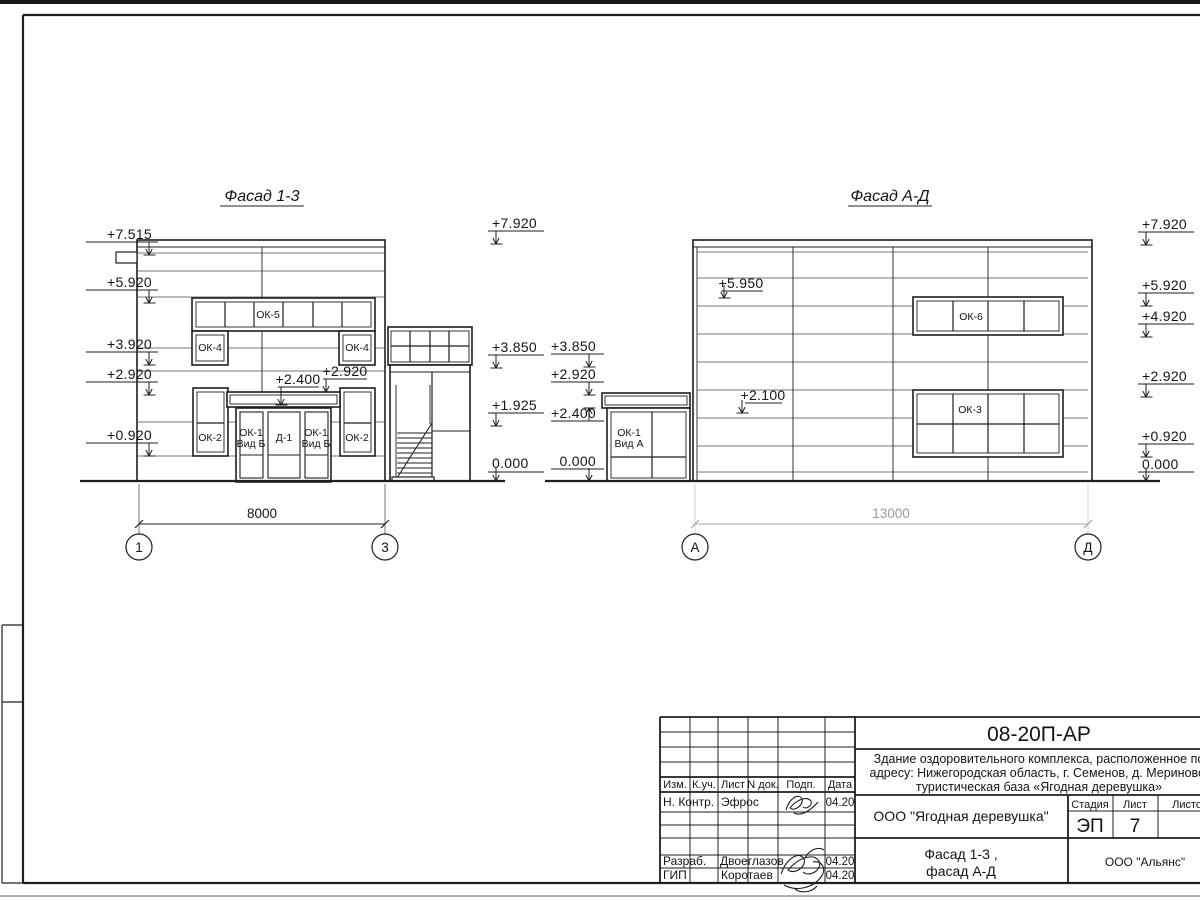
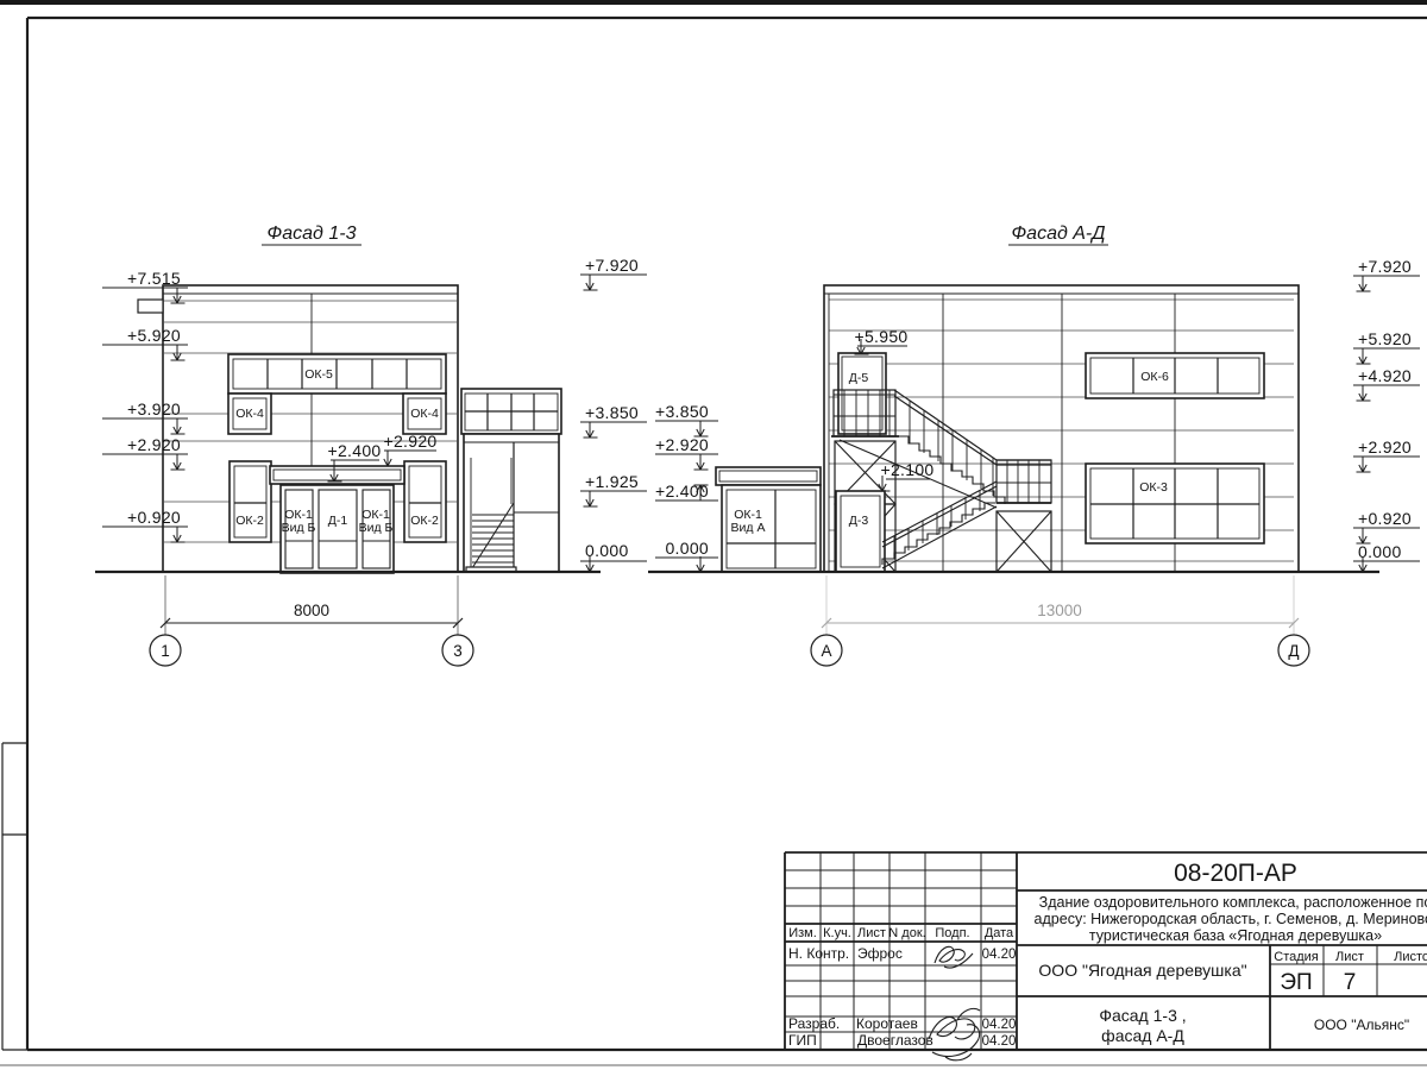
  Фасад 1-3
  ОК-5
  ОК-4
  ОК-4
  ОК-2
  ОК-2
  ОК-1
  Вид Б
  Д-1
  ОК-1
  Вид Б
  +2.400
  +2.920
  8000
  1
  3
  +7.515
  +5.920
  +3.920
  +2.920
  +0.920
  +7.920
  +3.850
  +1.925
  0.000
  Фасад А-Д
  ОК-1
  Вид А
+ Д-5
+ Д-3
  +5.950
  +2.100
  ОК-6
  ОК-3
  13000
  А
  Д
  +3.850
  +2.920
  +2.40
  0.000
  +7.920
  +5.920
  +4.920
  +2.920
  +0.920
  0.000
  Изм.
  К.уч.
  Лист
  N док.
  Подп.
  Дата
  Н. Контр.
  Эфрос
  04.20
  Разраб.
- Двоеглазов
+ Коротаев
  04.20
  ГИП
- Коротаев
+ Двоеглазов
  04.20
  08-20П-АР
  Здание оздоровительного комплекса, расположенное п
  адресу: Нижегородская область, г. Семенов, д. Меринов
  туристическая база «Ягодная деревушка»
  ООО "Ягодная деревушка"
  Стадия
  Лист
  Листо
  ЭП
  7
  Фасад 1-3 ,
  фасад А-Д
  ООО "Альянс"
